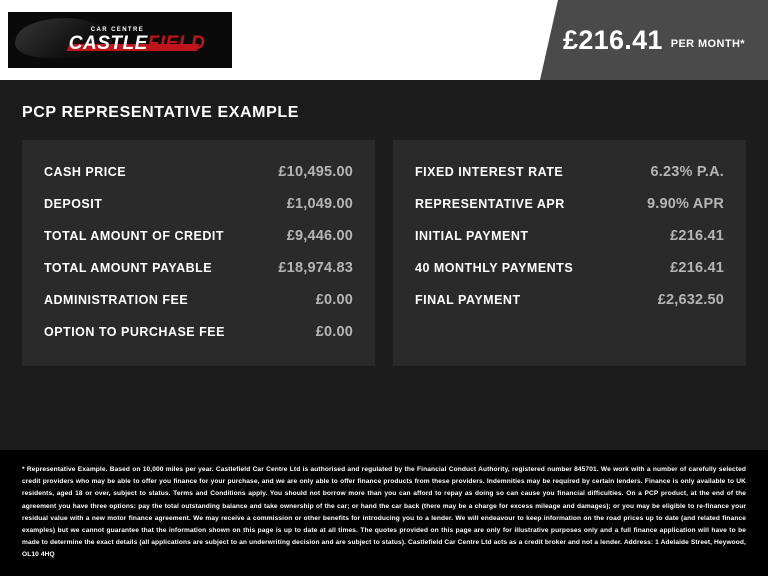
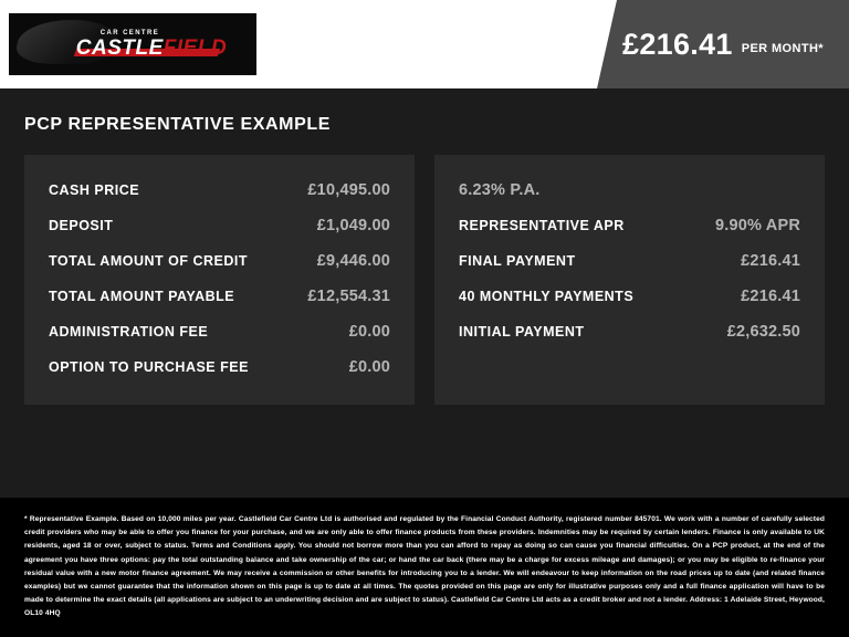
  CASTLEFIELD
  £216.41
  PER MONTH*
  PCP REPRESENTATIVE EXAMPLE
  CASH PRICE
  £10,495.00
  DEPOSIT
  £1,049.00
  TOTAL AMOUNT OF CREDIT
  £9,446.00
  TOTAL AMOUNT PAYABLE
- £18,974.83
+ £12,554.31
  ADMINISTRATION FEE
  £0.00
  OPTION TO PURCHASE FEE
  £0.00
- FIXED INTEREST RATE
  6.23% P.A.
  REPRESENTATIVE APR
  9.90% APR
- INITIAL PAYMENT
+ FINAL PAYMENT
  £216.41
  40 MONTHLY PAYMENTS
  £216.41
- FINAL PAYMENT
+ INITIAL PAYMENT
  £2,632.50
